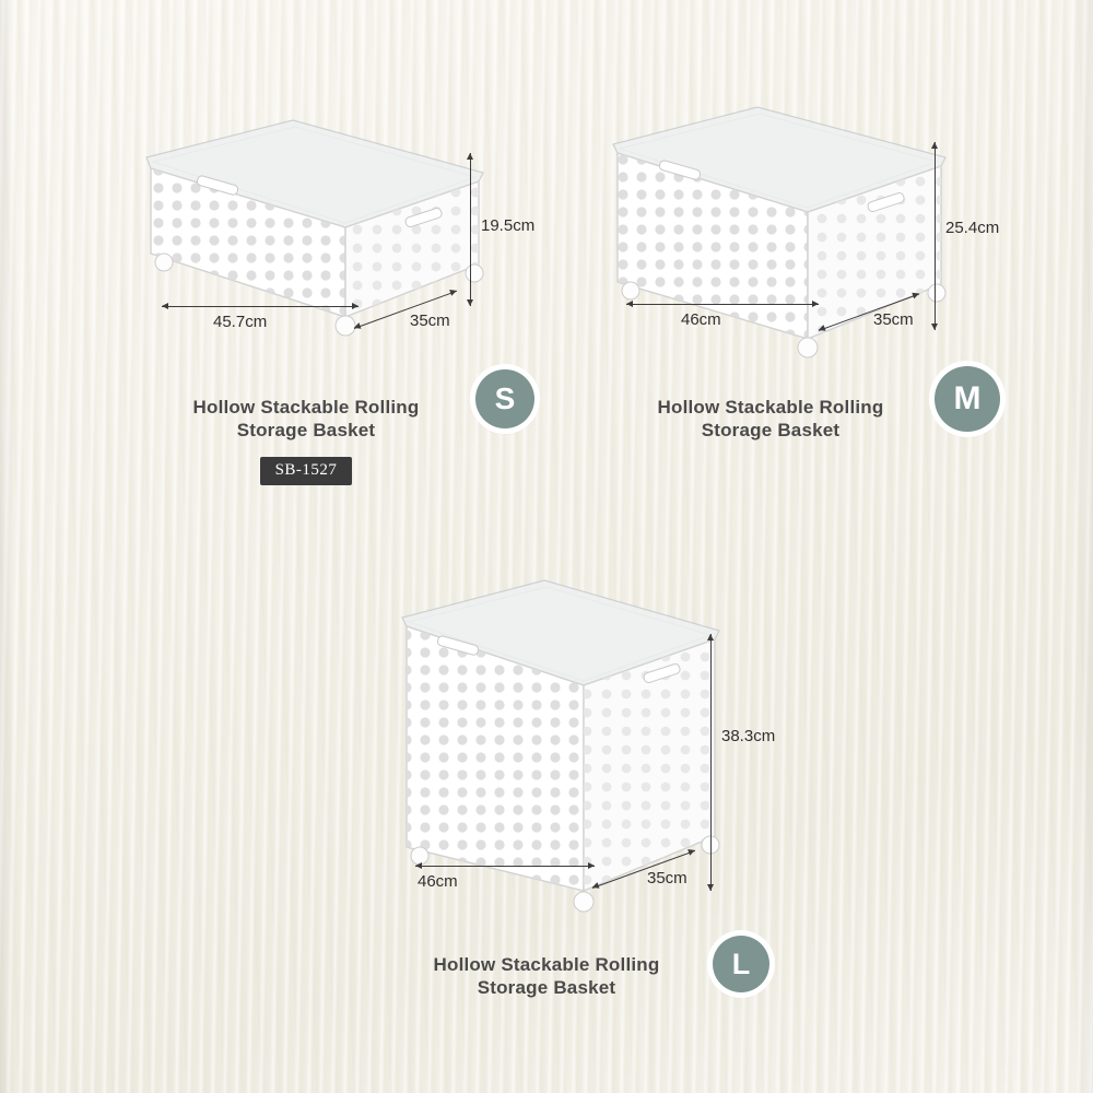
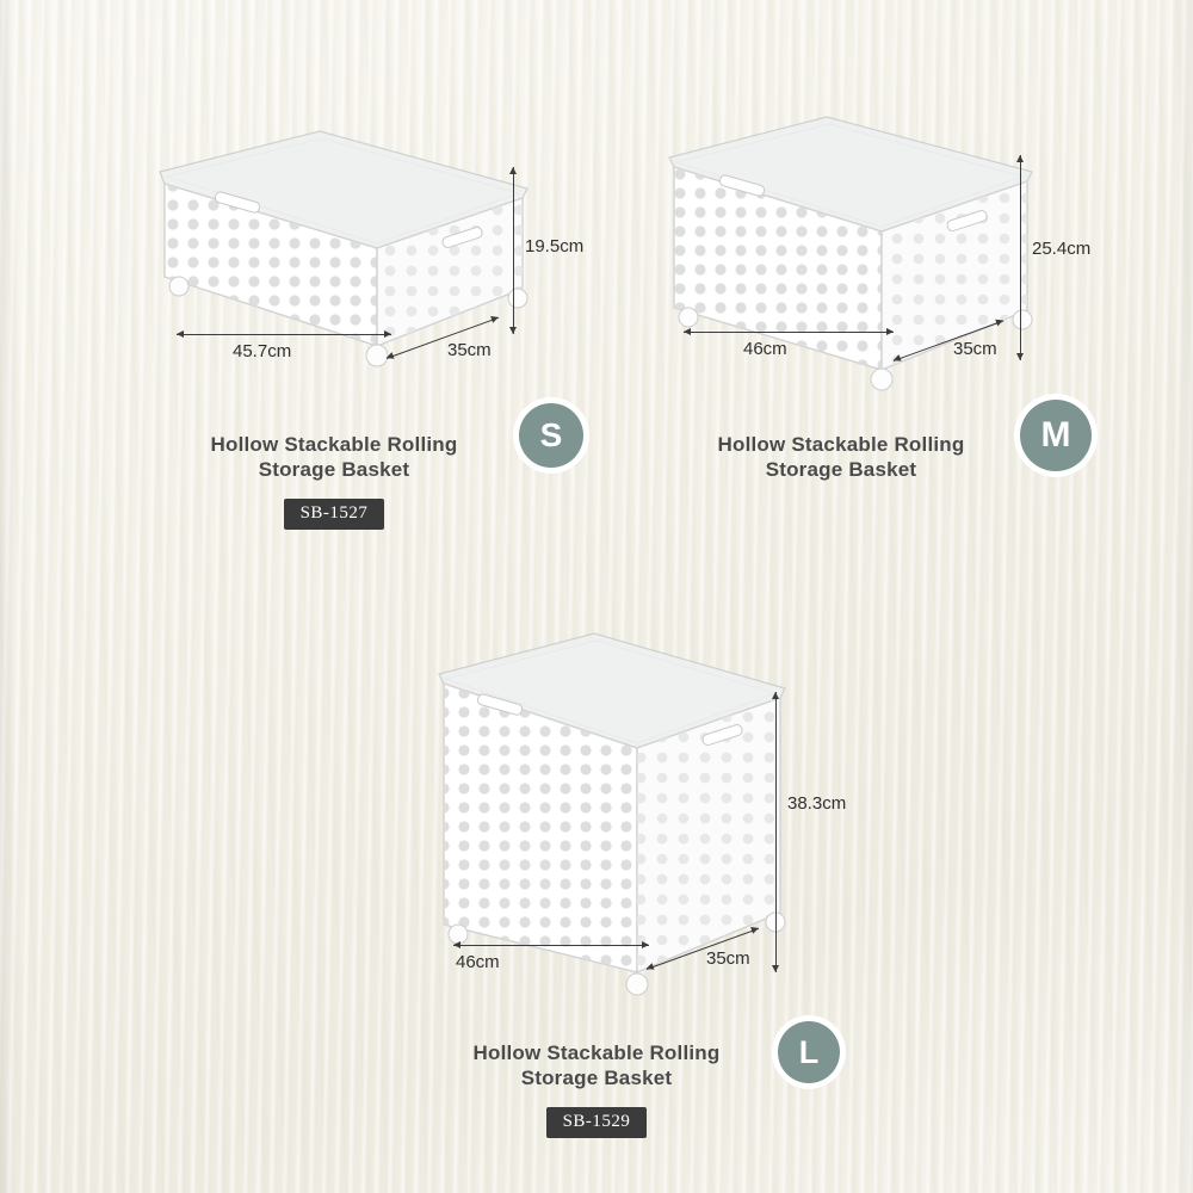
  19.5cm
  45.7cm
  35cm
  Hollow Stackable Rolling
  Storage Basket
  SB-1527
  S
  25.4cm
  46cm
  35cm
  Hollow Stackable Rolling
  Storage Basket
  M
  38.3cm
  46cm
  35cm
  Hollow Stackable Rolling
  Storage Basket
+ SB-1529
  L
